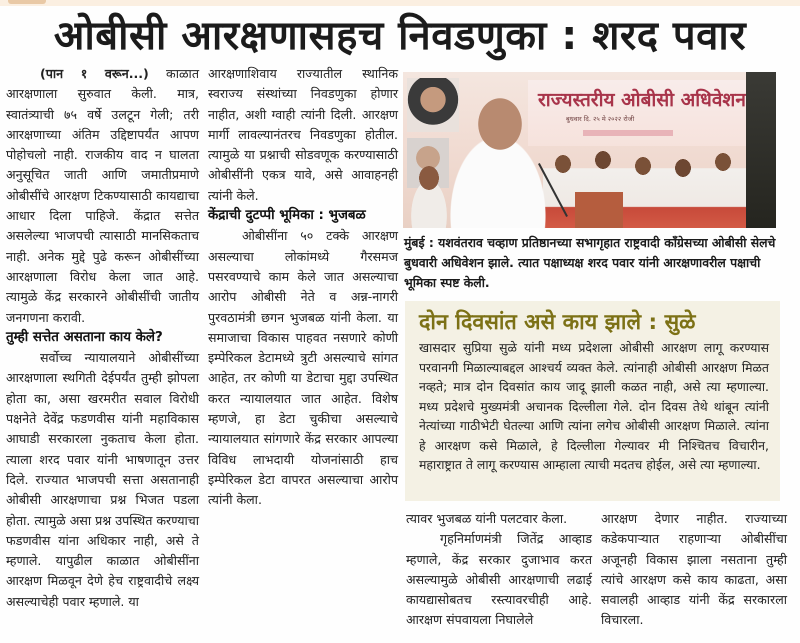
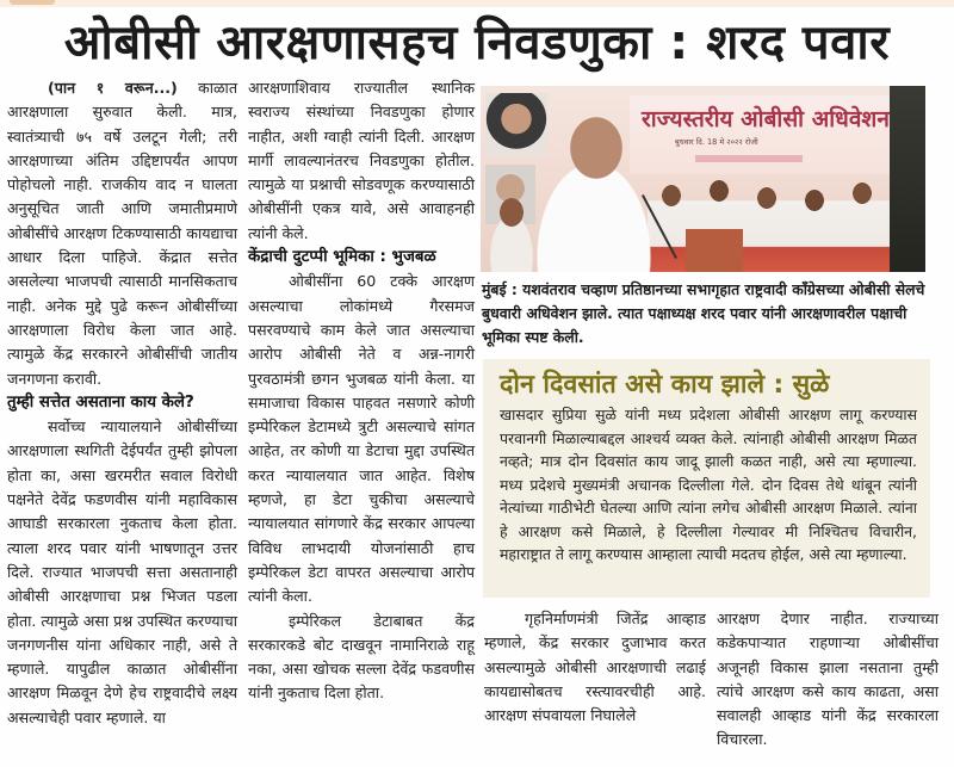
  ओबीसी आरक्षणासहच निवडणुका : शरद पवार
  (पान १ वरून...) काळात आरक्षणाला सुरुवात केली. मात्र, स्वातंत्र्याची ७५ वर्षे उलटून गेली; तरी आरक्षणाच्या अंतिम उद्दिष्टापर्यंत आपण पोहोचलो नाही. राजकीय वाद न घालता अनुसूचित जाती आणि जमातीप्रमाणे ओबीसींचे आरक्षण टिकण्यासाठी कायद्याचा आधार दिला पाहिजे. केंद्रात सत्तेत असलेल्या भाजपची त्यासाठी मानसिकताच नाही. अनेक मुद्दे पुढे करून ओबीसींच्या आरक्षणाला विरोध केला जात आहे. त्यामुळे केंद्र सरकारने ओबीसींची जातीय जनगणना करावी.
  तुम्ही सत्तेत असताना काय केले?
- सर्वोच्च न्यायालयाने ओबीसींच्या आरक्षणाला स्थगिती देईपर्यंत तुम्ही झोपला होता का, असा खरमरीत सवाल विरोधी पक्षनेते देवेंद्र फडणवीस यांनी महाविकास आघाडी सरकारला नुकताच केला होता. त्याला शरद पवार यांनी भाषणातून उत्तर दिले. राज्यात भाजपची सत्ता असतानाही ओबीसी आरक्षणाचा प्रश्न भिजत पडला होता. त्यामुळे असा प्रश्न उपस्थित करण्याचा फडणवीस यांना अधिकार नाही, असे ते म्हणाले. यापुढील काळात ओबीसींना आरक्षण मिळवून देणे हेच राष्ट्रवादीचे लक्ष्य असल्याचेही पवार म्हणाले. या
+ सर्वोच्च न्यायालयाने ओबीसींच्या आरक्षणाला स्थगिती देईपर्यंत तुम्ही झोपला होता का, असा खरमरीत सवाल विरोधी पक्षनेते देवेंद्र फडणवीस यांनी महाविकास आघाडी सरकारला नुकताच केला होता. त्याला शरद पवार यांनी भाषणातून उत्तर दिले. राज्यात भाजपची सत्ता असतानाही ओबीसी आरक्षणाचा प्रश्न भिजत पडला होता. त्यामुळे असा प्रश्न उपस्थित करण्याचा जनगणनीस यांना अधिकार नाही, असे ते म्हणाले. यापुढील काळात ओबीसींना आरक्षण मिळवून देणे हेच राष्ट्रवादीचे लक्ष्य असल्याचेही पवार म्हणाले. या
  आरक्षणाशिवाय राज्यातील स्थानिक स्वराज्य संस्थांच्या निवडणुका होणार नाहीत, अशी ग्वाही त्यांनी दिली. आरक्षण मार्गी लावल्यानंतरच निवडणुका होतील. त्यामुळे या प्रश्नाची सोडवणूक करण्यासाठी ओबीसींनी एकत्र यावे, असे आवाहनही त्यांनी केले.
  केंद्राची दुटप्पी भूमिका : भुजबळ
- ओबीसींना ५० टक्के आरक्षण असल्याचा लोकांमध्ये गैरसमज पसरवण्याचे काम केले जात असल्याचा आरोप ओबीसी नेते व अन्न-नागरी पुरवठामंत्री छगन भुजबळ यांनी केला. या समाजाचा विकास पाहवत नसणारे कोणी इम्पेरिकल डेटामध्ये त्रुटी असल्याचे सांगत आहेत, तर कोणी या डेटाचा मुद्दा उपस्थित करत न्यायालयात जात आहेत. विशेष म्हणजे, हा डेटा चुकीचा असल्याचे न्यायालयात सांगणारे केंद्र सरकार आपल्या विविध लाभदायी योजनांसाठी हाच इम्पेरिकल डेटा वापरत असल्याचा आरोप त्यांनी केला.
+ ओबीसींना 60 टक्के आरक्षण असल्याचा लोकांमध्ये गैरसमज पसरवण्याचे काम केले जात असल्याचा आरोप ओबीसी नेते व अन्न-नागरी पुरवठामंत्री छगन भुजबळ यांनी केला. या समाजाचा विकास पाहवत नसणारे कोणी इम्पेरिकल डेटामध्ये त्रुटी असल्याचे सांगत आहेत, तर कोणी या डेटाचा मुद्दा उपस्थित करत न्यायालयात जात आहेत. विशेष म्हणजे, हा डेटा चुकीचा असल्याचे न्यायालयात सांगणारे केंद्र सरकार आपल्या विविध लाभदायी योजनांसाठी हाच इम्पेरिकल डेटा वापरत असल्याचा आरोप त्यांनी केला.
+ इम्पेरिकल डेटाबाबत केंद्र सरकारकडे बोट दाखवून नामानिराळे राहू नका, असा खोचक सल्ला देवेंद्र फडवणीस यांनी नुकताच दिला होता.
  ज्यस्तरीय ओबीसी अधिवेशन
- बुधवार दि. २५ मे २०२२ रोजी
+ बुधवार दि. 18 मे २०२२ रोजी
  मुंबई : यशवंतराव चव्हाण प्रतिष्ठानच्या सभागृहात राष्ट्रवादी काँग्रेसच्या ओबीसी सेलचे बुधवारी अधिवेशन झाले. त्यात पक्षाध्यक्ष शरद पवार यांनी आरक्षणावरील पक्षाची भूमिका स्पष्ट केली.
  दोन दिवसांत असे काय झाले : सुळे
  खासदार सुप्रिया सुळे यांनी मध्य प्रदेशला ओबीसी आरक्षण लागू करण्यास परवानगी मिळाल्याबद्दल आश्चर्य व्यक्त केले. त्यांनाही ओबीसी आरक्षण मिळत नव्हते; मात्र दोन दिवसांत काय जादू झाली कळत नाही, असे त्या म्हणाल्या. मध्य प्रदेशचे मुख्यमंत्री अचानक दिल्लीला गेले. दोन दिवस तेथे थांबून त्यांनी नेत्यांच्या गाठीभेटी घेतल्या आणि त्यांना लगेच ओबीसी आरक्षण मिळाले. त्यांना हे आरक्षण कसे मिळाले, हे दिल्लीला गेल्यावर मी निश्चितच विचारीन, महाराष्ट्रात ते लागू करण्यास आम्हाला त्याची मदतच होईल, असे त्या म्हणाल्या.
- त्यावर भुजबळ यांनी पलटवार केला.
  गृहनिर्माणमंत्री जितेंद्र आव्हाड म्हणाले, केंद्र सरकार दुजाभाव करत असल्यामुळे ओबीसी आरक्षणाची लढाई कायद्यासोबतच रस्त्यावरचीही आहे. आरक्षण संपवायला निघालेले
  आरक्षण देणार नाहीत. राज्याच्या कडेकपाऱ्यात राहणाऱ्या ओबीसींचा अजूनही विकास झाला नसताना तुम्ही त्यांचे आरक्षण कसे काय काढता, असा सवालही आव्हाड यांनी केंद्र सरकारला विचारला.
